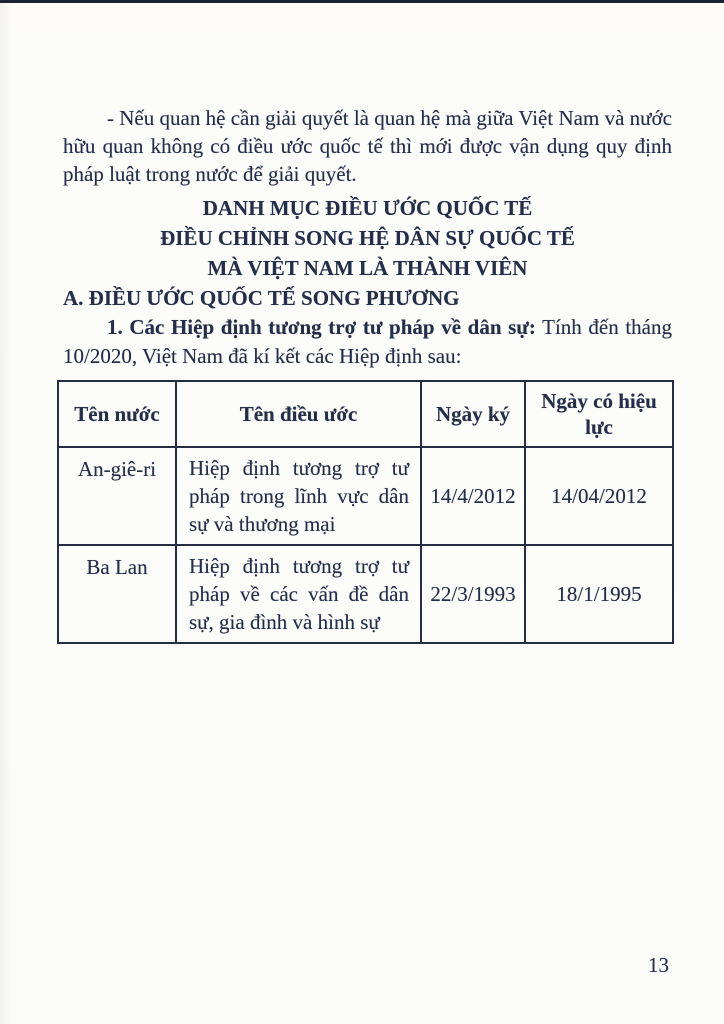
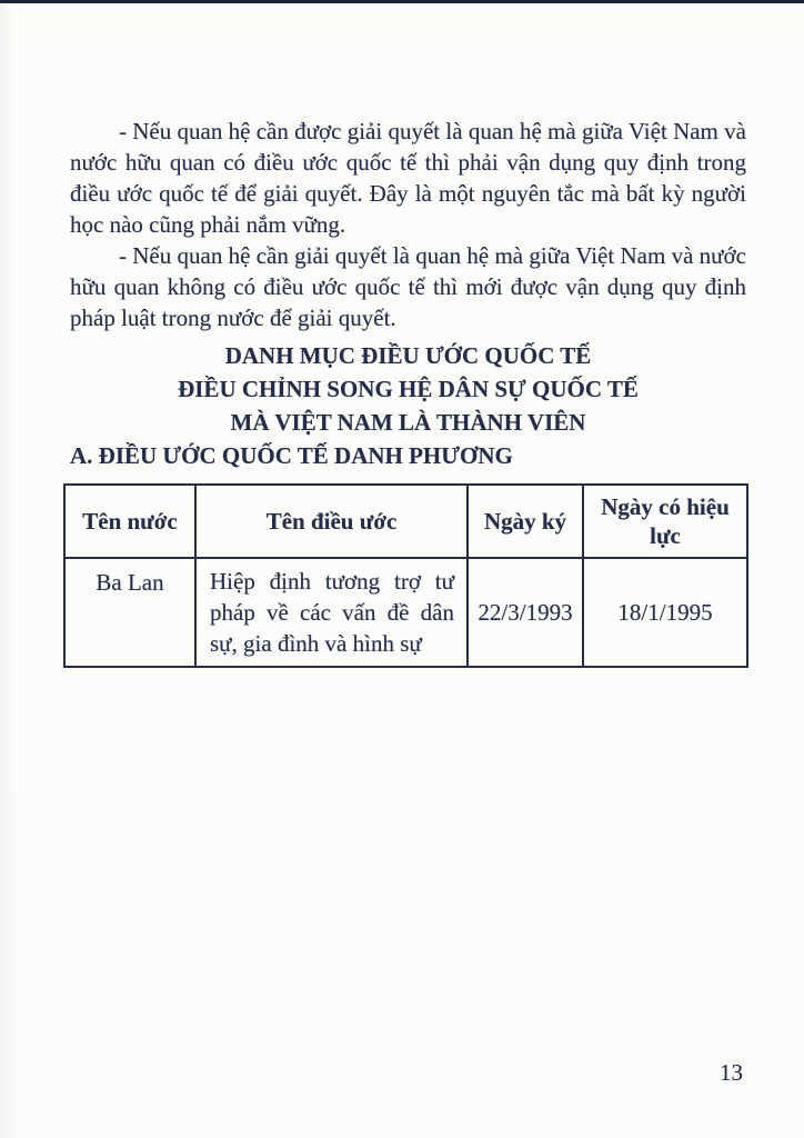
+ - Nếu quan hệ cần được giải quyết là quan hệ mà giữa Việt Nam và nước hữu quan có điều ước quốc tế thì phải vận dụng quy định trong điều ước quốc tế để giải quyết. Đây là một nguyên tắc mà bất kỳ người học nào cũng phải nắm vững.
  - Nếu quan hệ cần giải quyết là quan hệ mà giữa Việt Nam và nước hữu quan không có điều ước quốc tế thì mới được vận dụng quy định pháp luật trong nước để giải quyết.
  DANH MỤC ĐIỀU ƯỚC QUỐC TẾ
  ĐIỀU CHỈNH SONG HỆ DÂN SỰ QUỐC TẾ
  MÀ VIỆT NAM LÀ THÀNH VIÊN
- A. ĐIỀU ƯỚC QUỐC TẾ SONG PHƯƠNG
+ A. ĐIỀU ƯỚC QUỐC TẾ DANH PHƯƠNG
- 1. Các Hiệp định tương trợ tư pháp về dân sự: Tính đến tháng 10/2020, Việt Nam đã kí kết các Hiệp định sau:
  Tên nước	Tên điều ước	Ngày ký	Ngày có hiệu lực
- An-giê-ri	Hiệp định tương trợ tư pháp trong lĩnh vực dân sự và thương mại	14/4/2012	14/04/2012
  Ba Lan	Hiệp định tương trợ tư pháp về các vấn đề dân sự, gia đình và hình sự	22/3/1993	18/1/1995
  13
